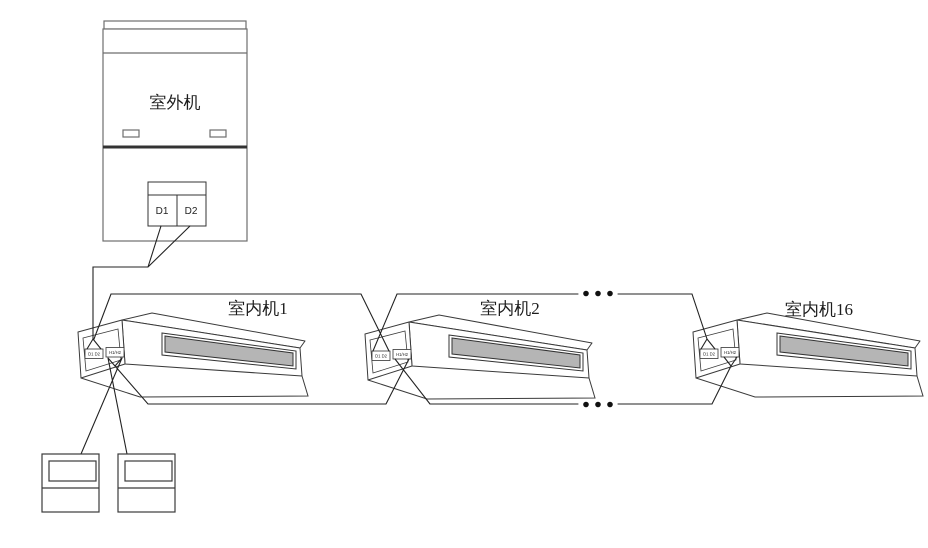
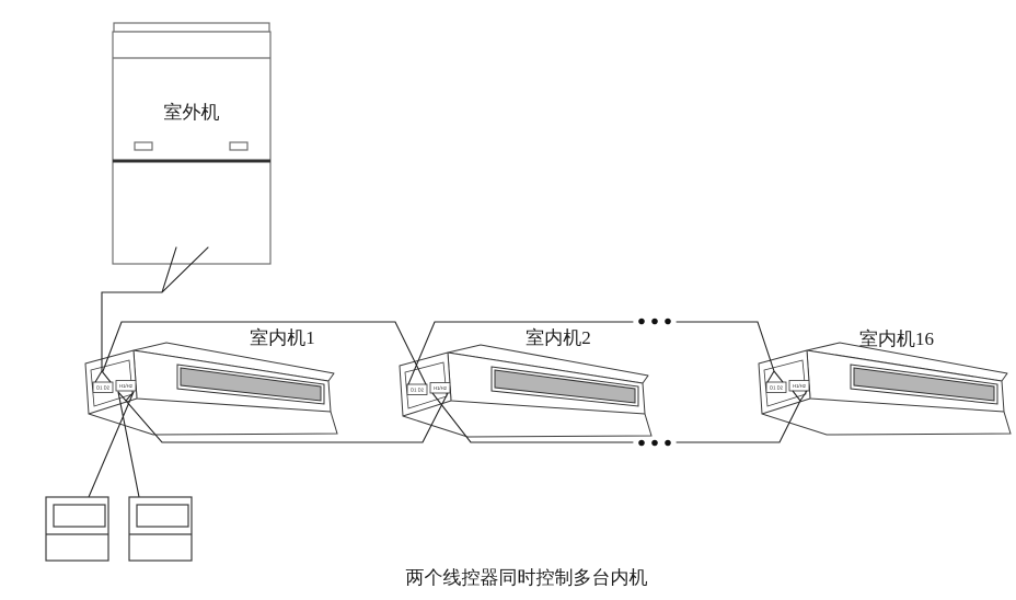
  室外机
- D1
- D2
  室内机1
  室内机2
  室内机16
+ 两个线控器同时控制多台内机
